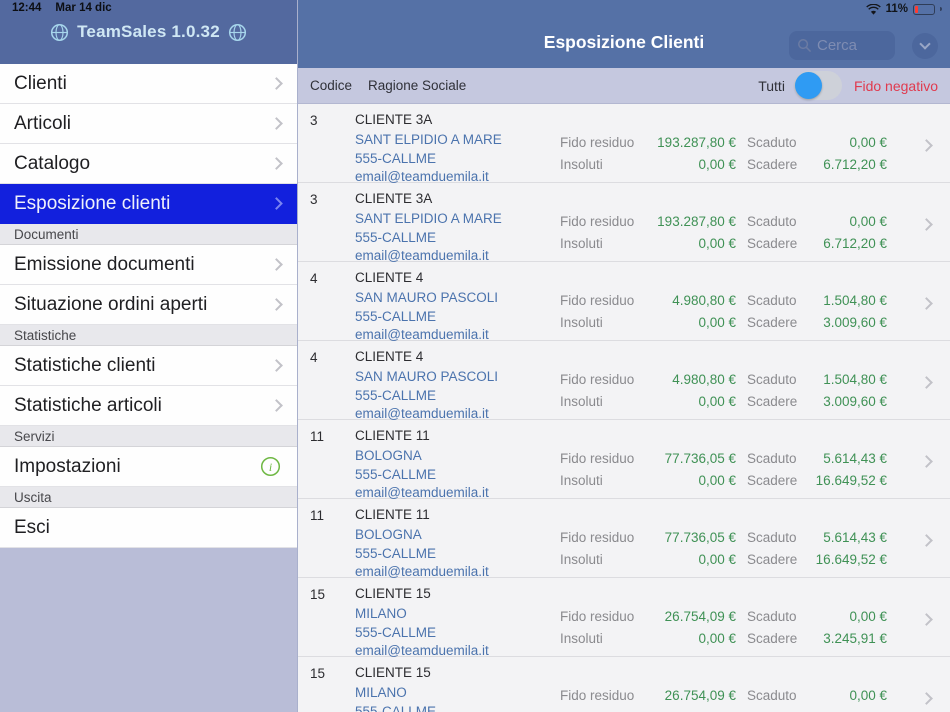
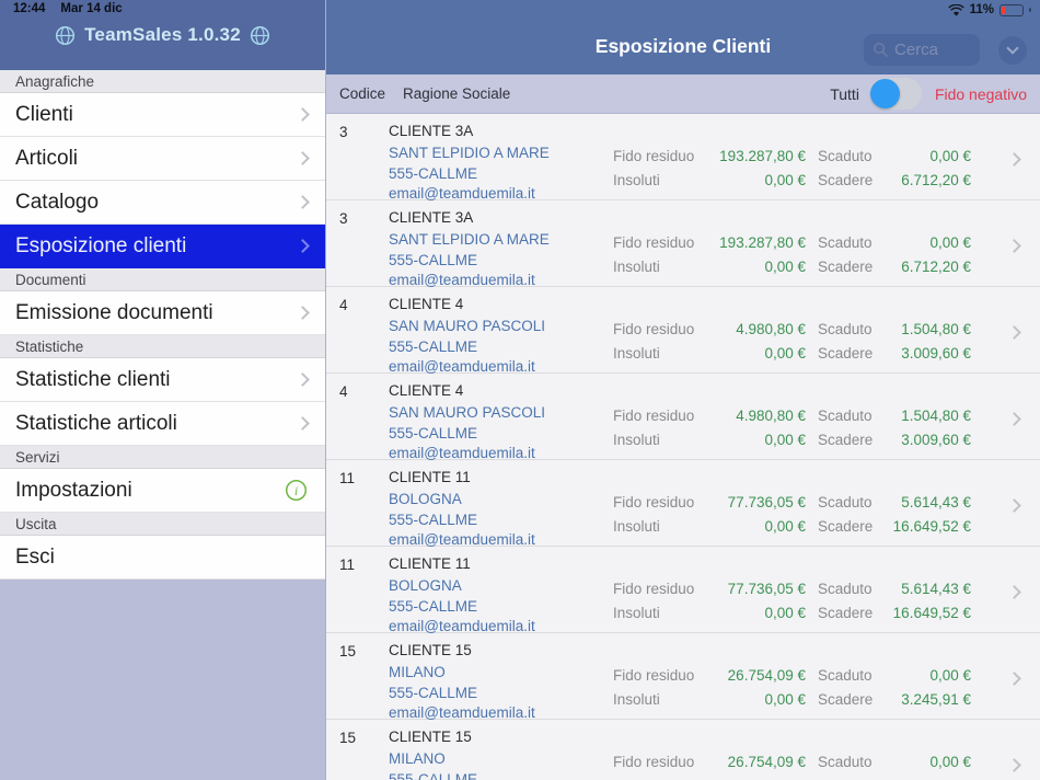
  12:44
  Mar 14 dic
  TeamSales 1.0.32
+ Anagrafiche
  Clienti
  Articoli
  Catalogo
  Esposizione clienti
  Documenti
  Emissione documenti
- Situazione ordini aperti
  Statistiche
  Statistiche clienti
  Statistiche articoli
  Servizi
  Impostazioni
  i
  Uscita
  Esci
  11%
  Esposizione Clienti
  Cerca
  Codice
  Ragione Sociale
  Tutti
  Fido negativo
  3
  CLIENTE 3A
  SANT ELPIDIO A MARE
  555-CALLME
  email@teamduemila.it
  Fido residuo
  193.287,80 €
  Scaduto
  0,00 €
  Insoluti
  0,00 €
  Scadere
  6.712,20 €
  3
  CLIENTE 3A
  SANT ELPIDIO A MARE
  555-CALLME
  email@teamduemila.it
  Fido residuo
  193.287,80 €
  Scaduto
  0,00 €
  Insoluti
  0,00 €
  Scadere
  6.712,20 €
  4
  CLIENTE 4
  SAN MAURO PASCOLI
  555-CALLME
  email@teamduemila.it
  Fido residuo
  4.980,80 €
  Scaduto
  1.504,80 €
  Insoluti
  0,00 €
  Scadere
  3.009,60 €
  4
  CLIENTE 4
  SAN MAURO PASCOLI
  555-CALLME
  email@teamduemila.it
  Fido residuo
  4.980,80 €
  Scaduto
  1.504,80 €
  Insoluti
  0,00 €
  Scadere
  3.009,60 €
  11
  CLIENTE 11
  BOLOGNA
  555-CALLME
  email@teamduemila.it
  Fido residuo
  77.736,05 €
  Scaduto
  5.614,43 €
  Insoluti
  0,00 €
  Scadere
  16.649,52 €
  11
  CLIENTE 11
  BOLOGNA
  555-CALLME
  email@teamduemila.it
  Fido residuo
  77.736,05 €
  Scaduto
  5.614,43 €
  Insoluti
  0,00 €
  Scadere
  16.649,52 €
  15
  CLIENTE 15
  MILANO
  555-CALLME
  email@teamduemila.it
  Fido residuo
  26.754,09 €
  Scaduto
  0,00 €
  Insoluti
  0,00 €
  Scadere
  3.245,91 €
  15
  CLIENTE 15
  MILANO
  555-CALLME
  Fido residuo
  26.754,09 €
  Scaduto
  0,00 €
